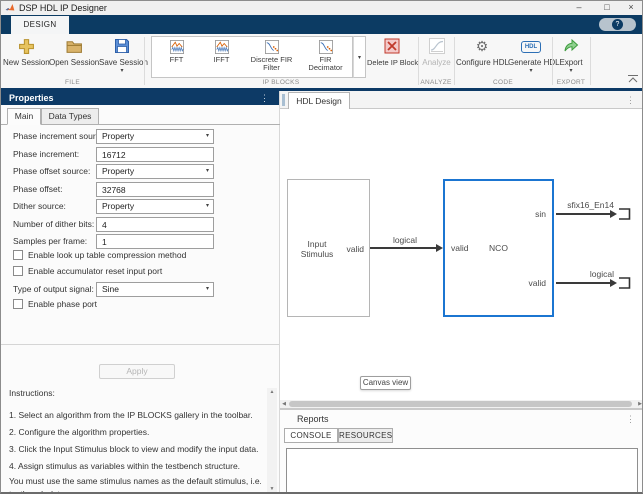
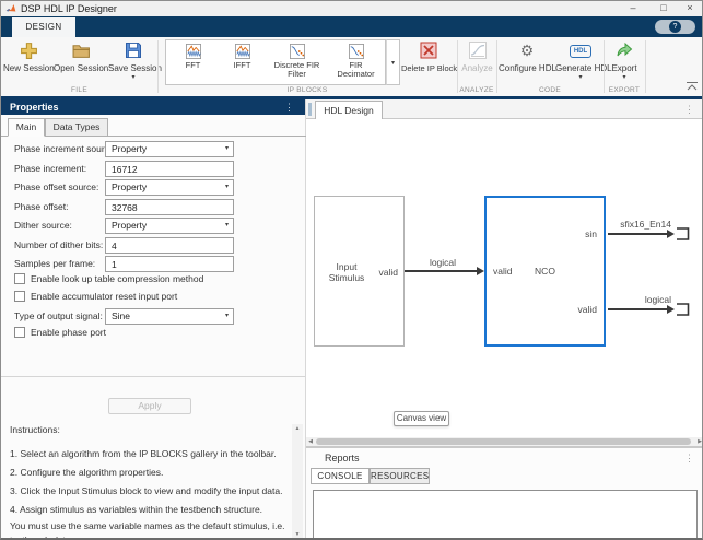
  DSP HDL IP Designer
  –
  □
  ×
  DESIGN
  New Session
  Open Session
  Save Session
  FFT
  IFFT
  Discrete FIR
  Filter
  FIR
  Decimator
  Delete IP Block
  Analyze
  ⚙
  Configure HDL
  Generate H
  Export
  Properties
  ⋮
  Main
  Data Types
  Phase increment sour
  Property
  Phase increment:
  16712
  Phase offset source:
  Property
  Phase offset:
  32768
  Dither source:
  Property
  Number of dither bits:
  4
  Samples per frame:
  1
  Enable look up table compression method
  Enable accumulator reset input port
  Type of output signal:
  Sine
  Enable phase port
  Apply
  Instructions:
  1. Select an algorithm from the IP BLOCKS gallery in the toolbar.
  2. Configure the algorithm properties.
  3. Click the Input Stimulus block to view and modify the input data.
  4. Assign stimulus as variables within the testbench structure.
- You must use the same stimulus names as the default stimulus, i.e.
+ You must use the same variable names as the default stimulus, i.e.
  HDL Design
  ⋮
  Input
  Stimulus
  valid
  logical
  valid
  NCO
  sin
  valid
  sfix16_En14
  logical
  Canvas view
  Reports
  ⋮
  CONSOLE
  RESOURCES
